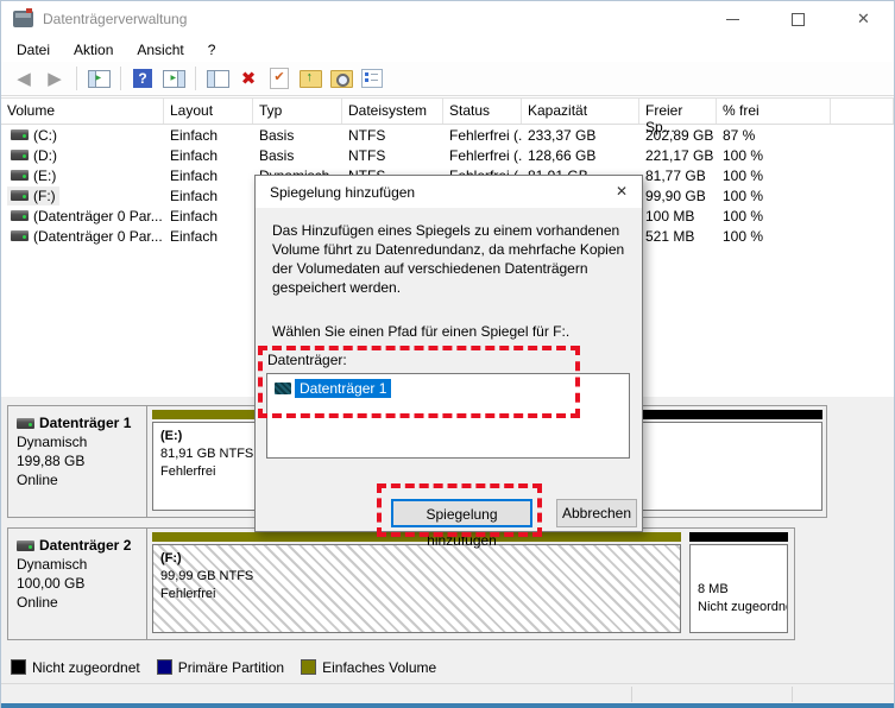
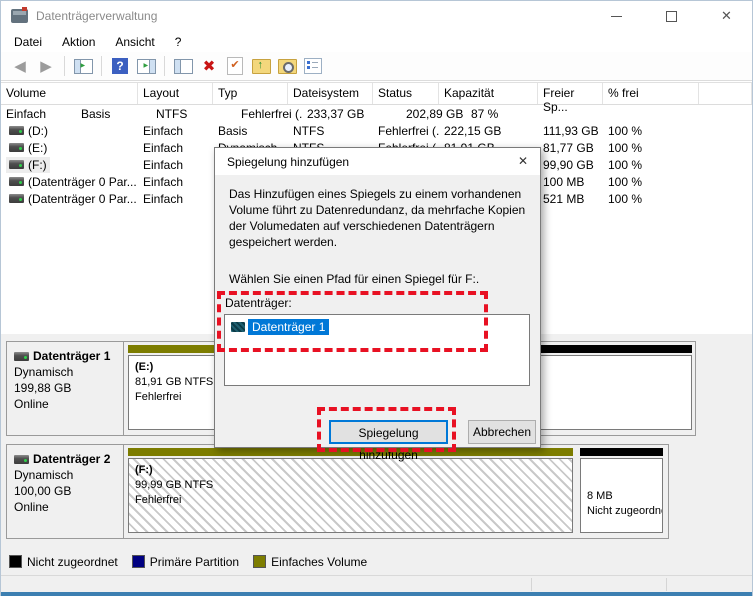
  Datenträgerverwaltung
  ✕
  Datei
  Aktion
  Ansicht
  ?
  ◀
  ▶
  ?
  ✖
  ✔
  ↑
  Volume
  Layout
  Typ
  Dateisystem
  Status
  Kapazität
  Freier Sp...
  % frei
- (C:)
  Einfach
  Basis
  NTFS
  Fehlerfrei (.
  233,37 GB
  202,89 GB
  87 %
  (D:)
  Einfach
  Basis
  NTFS
  Fehlerfrei (.
- 128,66 GB
+ 222,15 GB
- 221,17 GB
+ 111,93 GB
  100 %
  (E:)
  Einfach
  81,77 GB
  100 %
  (F:)
  Einfach
  99,90 GB
  100 %
  (Datenträger 0 Par...
  Einfach
  100 MB
  100 %
  (Datenträger 0 Par...
  Einfach
  521 MB
  100 %
  Datenträger 1
  Dynamisch
  199,88 GB
  Online
  (E:)
  81,91 GB NTFS
  Fehlerfrei
  Datenträger 2
  Dynamisch
  100,00 GB
  Online
  (F:)
  99,99 GB NTFS
  Fehlerfrei
  8 MB
  Nicht zugeordn
  Nicht zugeordnet
  Primäre Partition
  Einfaches Volume
  Spiegelung hinzufügen
  ✕
  Das Hinzufügen eines Spiegels zu einem vorhandenen Volume führt zu Datenredundanz, da mehrfache Kopien der Volumedaten auf verschiedenen Datenträgern gespeichert werden.
  Wählen Sie einen Pfad für einen Spiegel für F:.
  Datenträger:
  Datenträger 1
  Spiegelung hinzufügen
  Abbrechen
